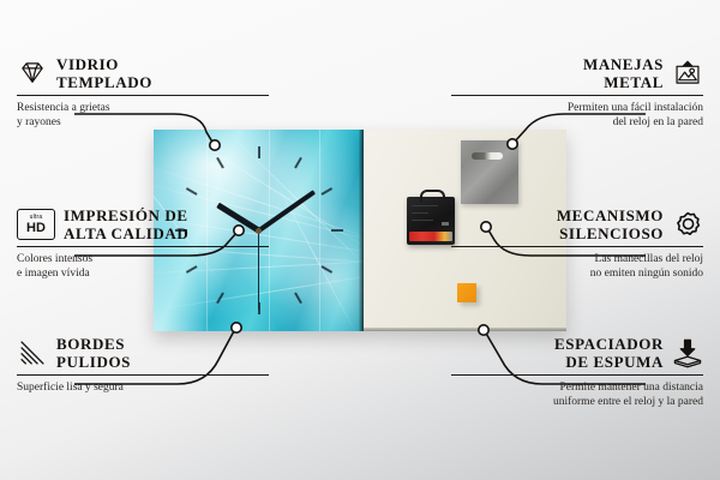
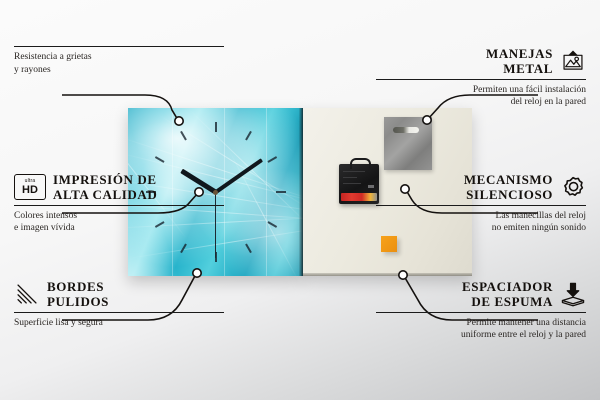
- VIDRIO
- TEMPLADO
  Resistencia a grietas
  y rayones
  HD
  IMPRESIÓN DE
  ALTA CALIDAD
  Colores intensos
  e imagen vívida
  BORDES
  PULIDOS
  Superficie lisa y segura
  MANEJAS
  METAL
  Permiten una fácil instalación
  del reloj en la pared
  MECANISMO
  SILENCIOSO
  Las manecillas del reloj
  no emiten ningún sonido
  ESPACIADOR
  DE ESPUMA
  Permite mantener una distancia
  uniforme entre el reloj y la pared
